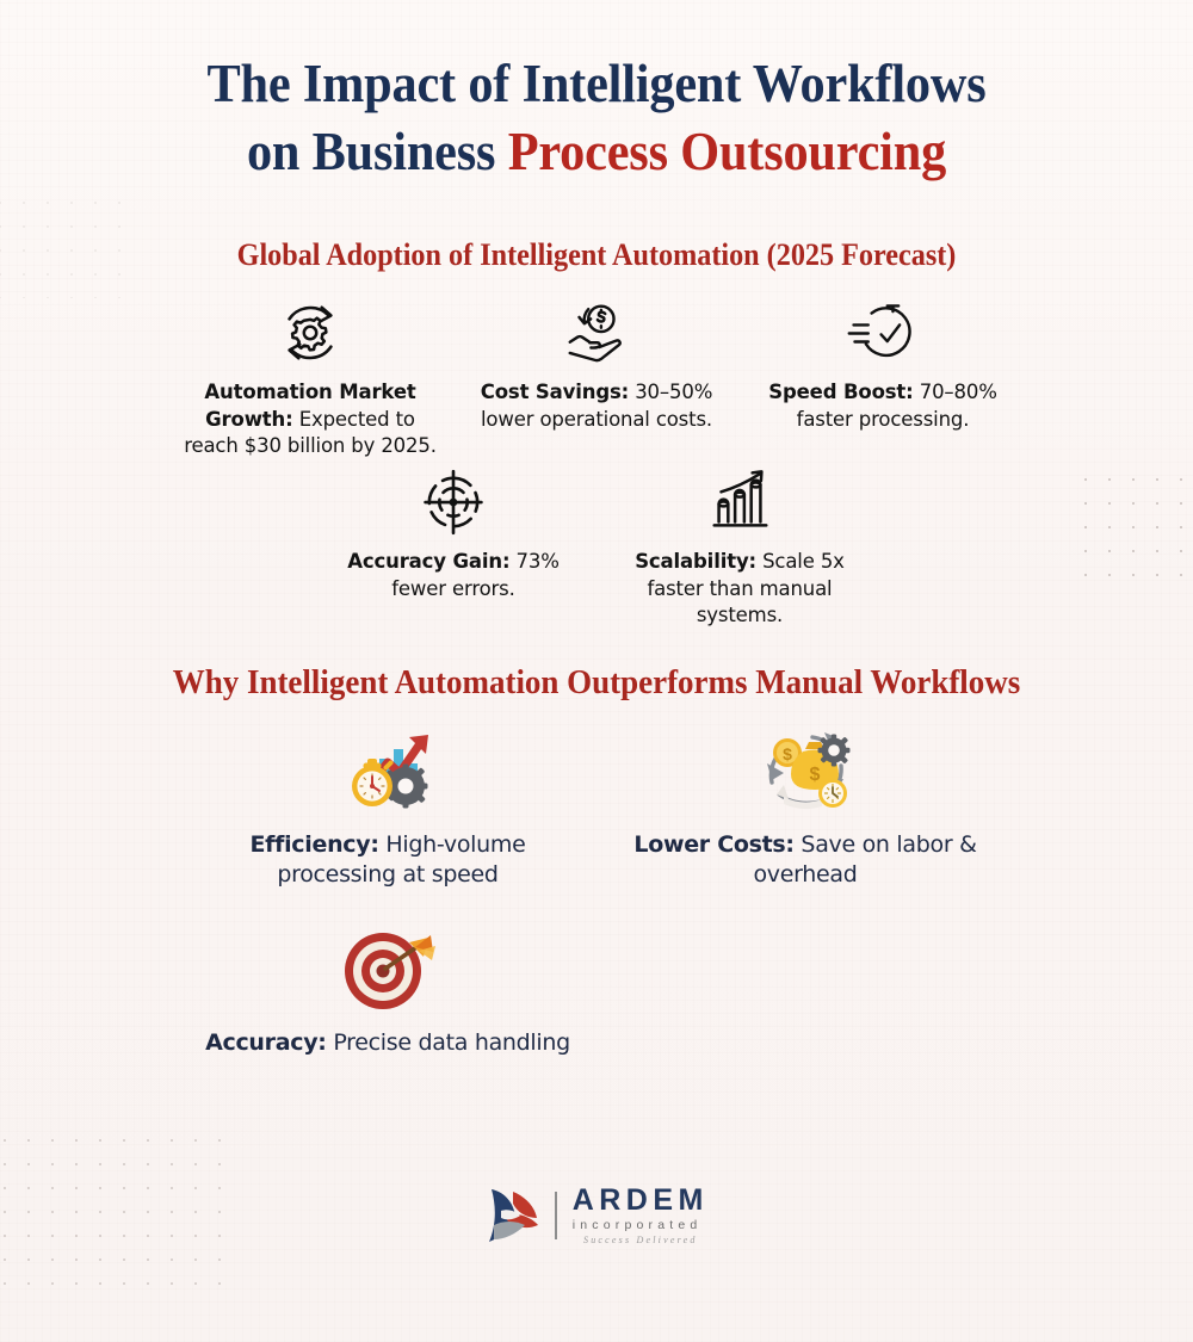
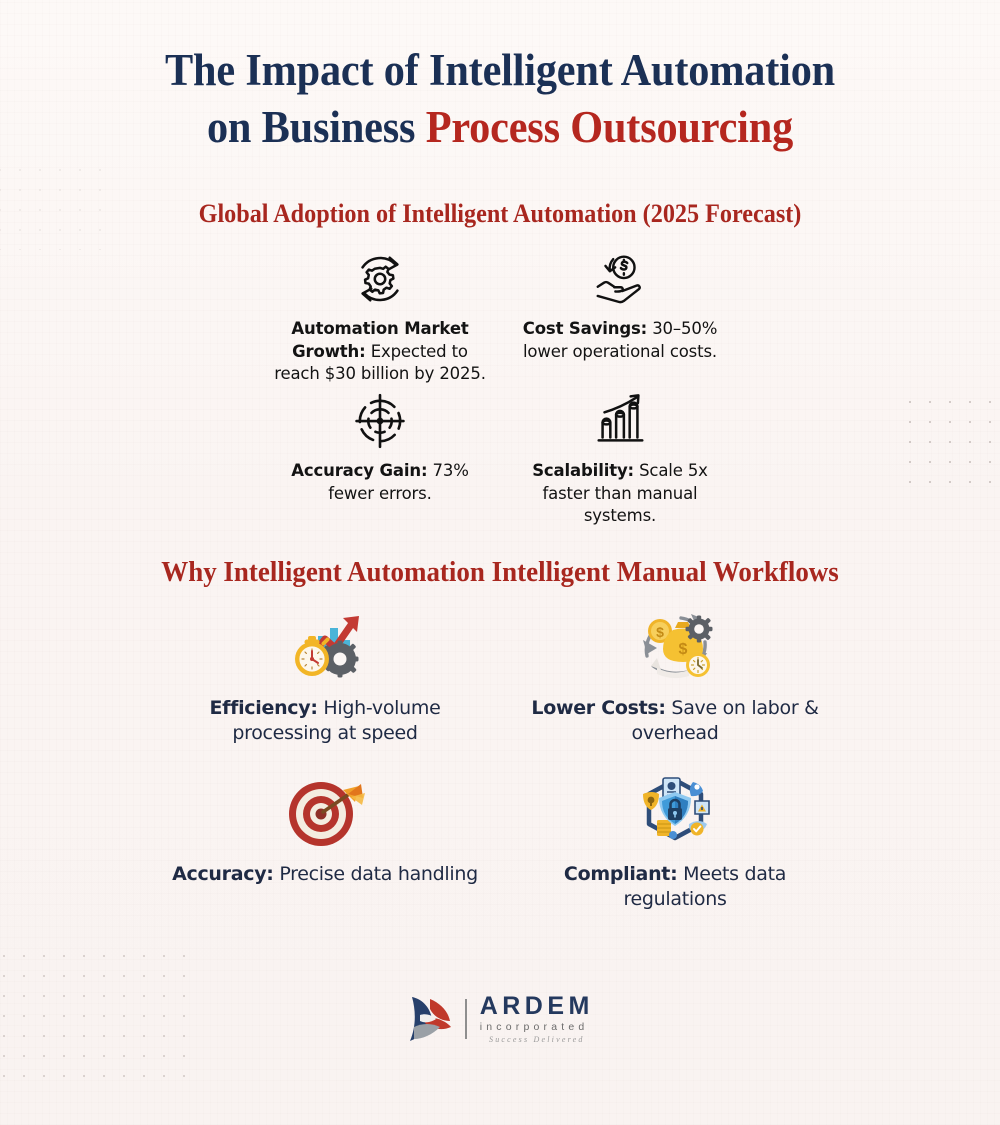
- The Impact of Intelligent Workflows
+ The Impact of Intelligent Automation
  on Business Process Outsourcing
  Global Adoption of Intelligent Automation (2025 Forecast)
  Automation Market Growth: Expected to reach $30 billion by 2025.
  Cost Savings: 30–50% lower operational costs.
- Speed Boost: 70–80% faster processing.
  Accuracy Gain: 73% fewer errors.
  Scalability: Scale 5x faster than manual systems.
- Why Intelligent Automation Outperforms Manual Workflows
+ Why Intelligent Automation Intelligent Manual Workflows
  Efficiency: High-volume processing at speed
  $
  $
  Lower Costs: Save on labor & overhead
  Accuracy: Precise data handling
+ Compliant: Meets data regulations
  ARDEM
  incorporated
  Success Delivered
